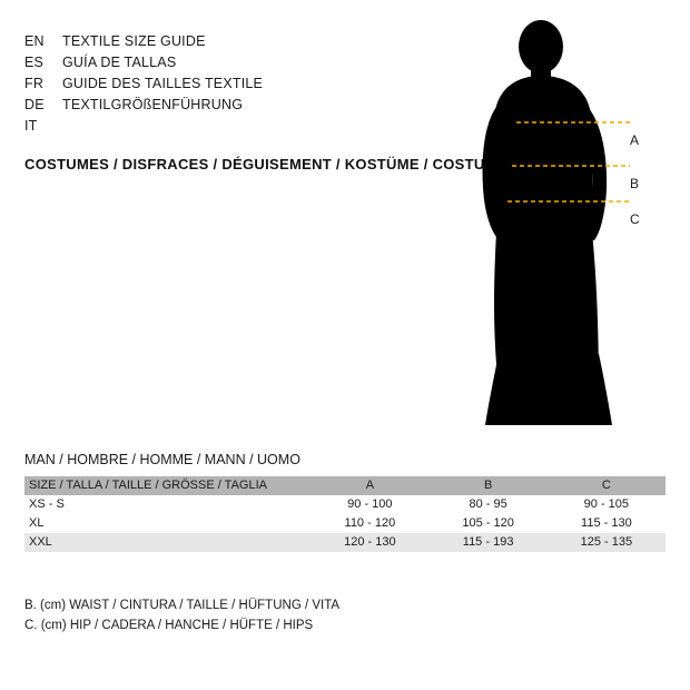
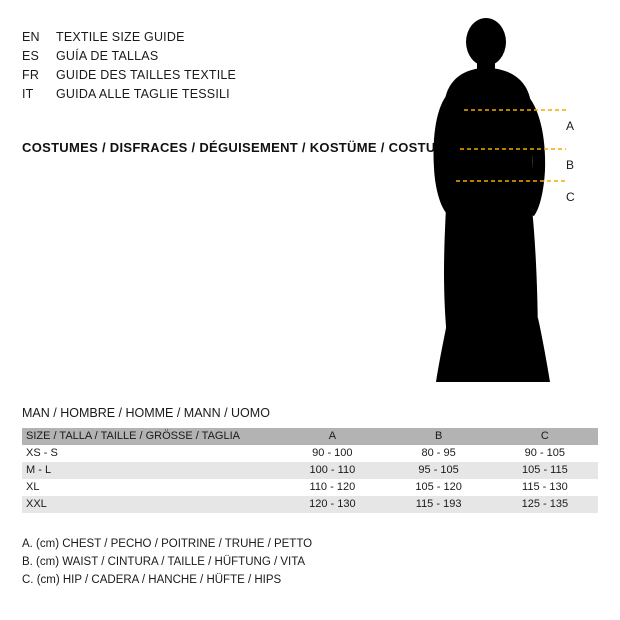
  EN
  TEXTILE SIZE GUIDE
  ES
  GUÍA DE TALLAS
  FR
  GUIDE DES TAILLES TEXTILE
- DE
- TEXTILGRÖßENFÜHRUNG
  IT
+ GUIDA ALLE TAGLIE TESSILI
  COSTUMES / DISFRACES / DÉGUISEMENT / KOSTÜME / COSTU
  A
  B
  C
  MAN / HOMBRE / HOMME / MANN / UOMO
  SIZE / TALLA / TAILLE / GRÖSSE / TAGLIA	A	B	C
  XS - S	90 - 100	80 - 95	90 - 105
+ M - L	100 - 110	95 - 105	105 - 115
  XL	110 - 120	105 - 120	115 - 130
  XXL	120 - 130	115 - 193	125 - 135
+ A. (cm) CHEST / PECHO / POITRINE / TRUHE / PETTO
  B. (cm) WAIST / CINTURA / TAILLE / HÜFTUNG / VITA
  C. (cm) HIP / CADERA / HANCHE / HÜFTE / HIPS
